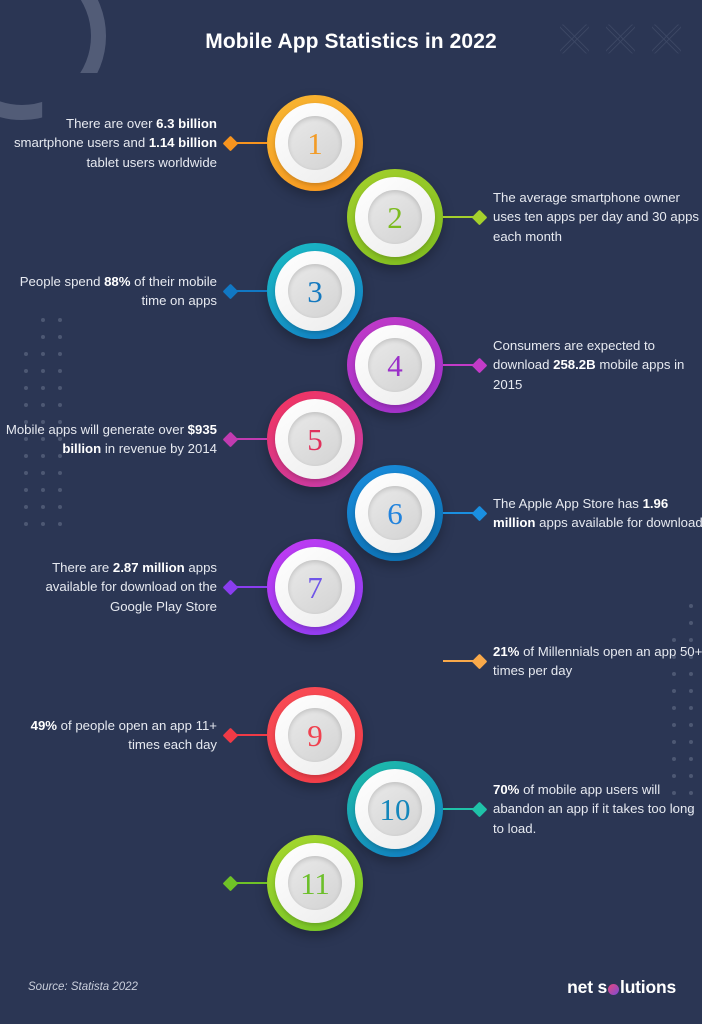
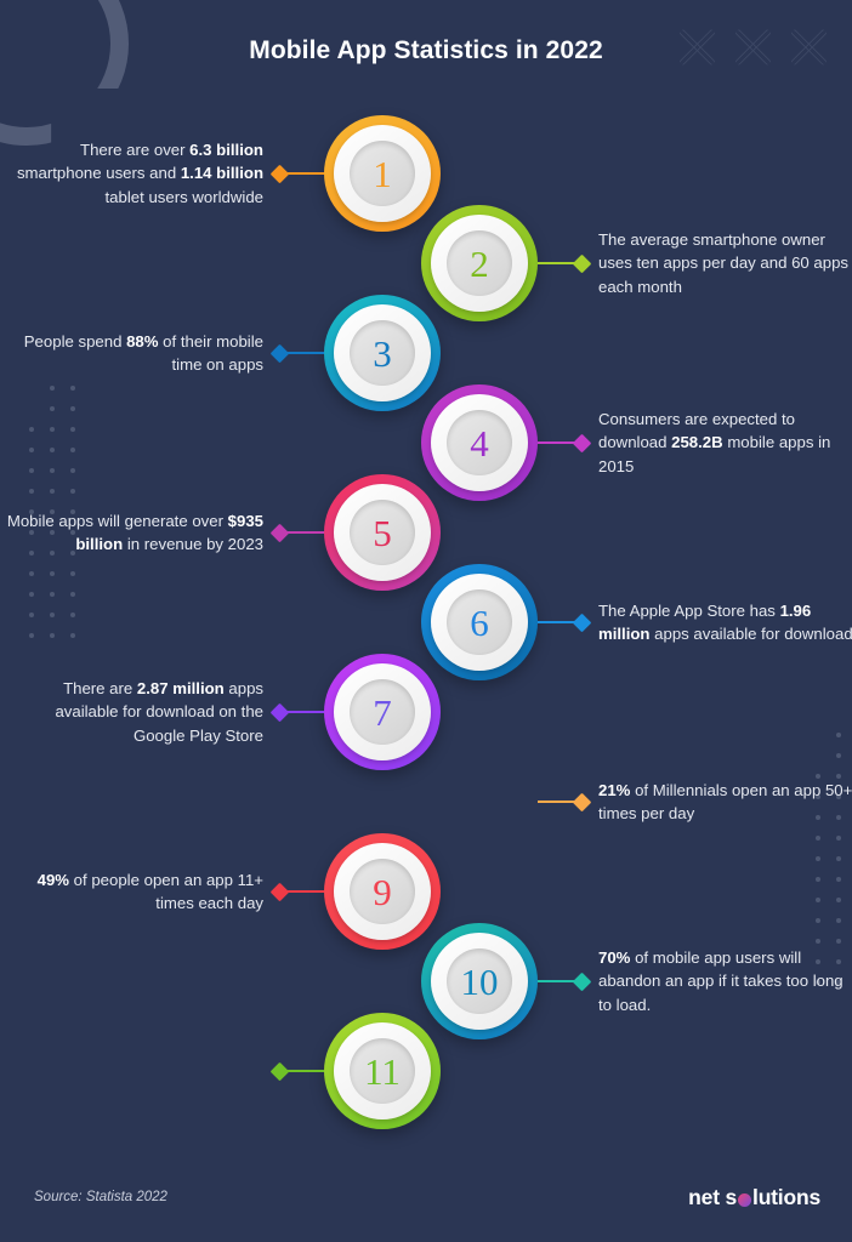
  Mobile App Statistics in 2022
  1
  There are over 6.3 billion smartphone users and 1.14 billion tablet users worldwide
  2
- The average smartphone owner uses ten apps per day and 30 apps each month
+ The average smartphone owner uses ten apps per day and 60 apps each month
  3
  People spend 88% of their mobile time on apps
  4
  Consumers are expected to download 258.2B mobile apps in 2015
  5
- Mobile apps will generate over $935 billion in revenue by 2014
+ Mobile apps will generate over $935 billion in revenue by 2023
  6
  The Apple App Store has 1.96 million apps available for download
  7
  There are 2.87 million apps available for download on the Google Play Store
  21% of Millennials open an app 50+ times per day
  9
  49% of people open an app 11+ times each day
  10
  70% of mobile app users will abandon an app if it takes too long to load.
  11
  Source: Statista 2022
  net s
  lutions
